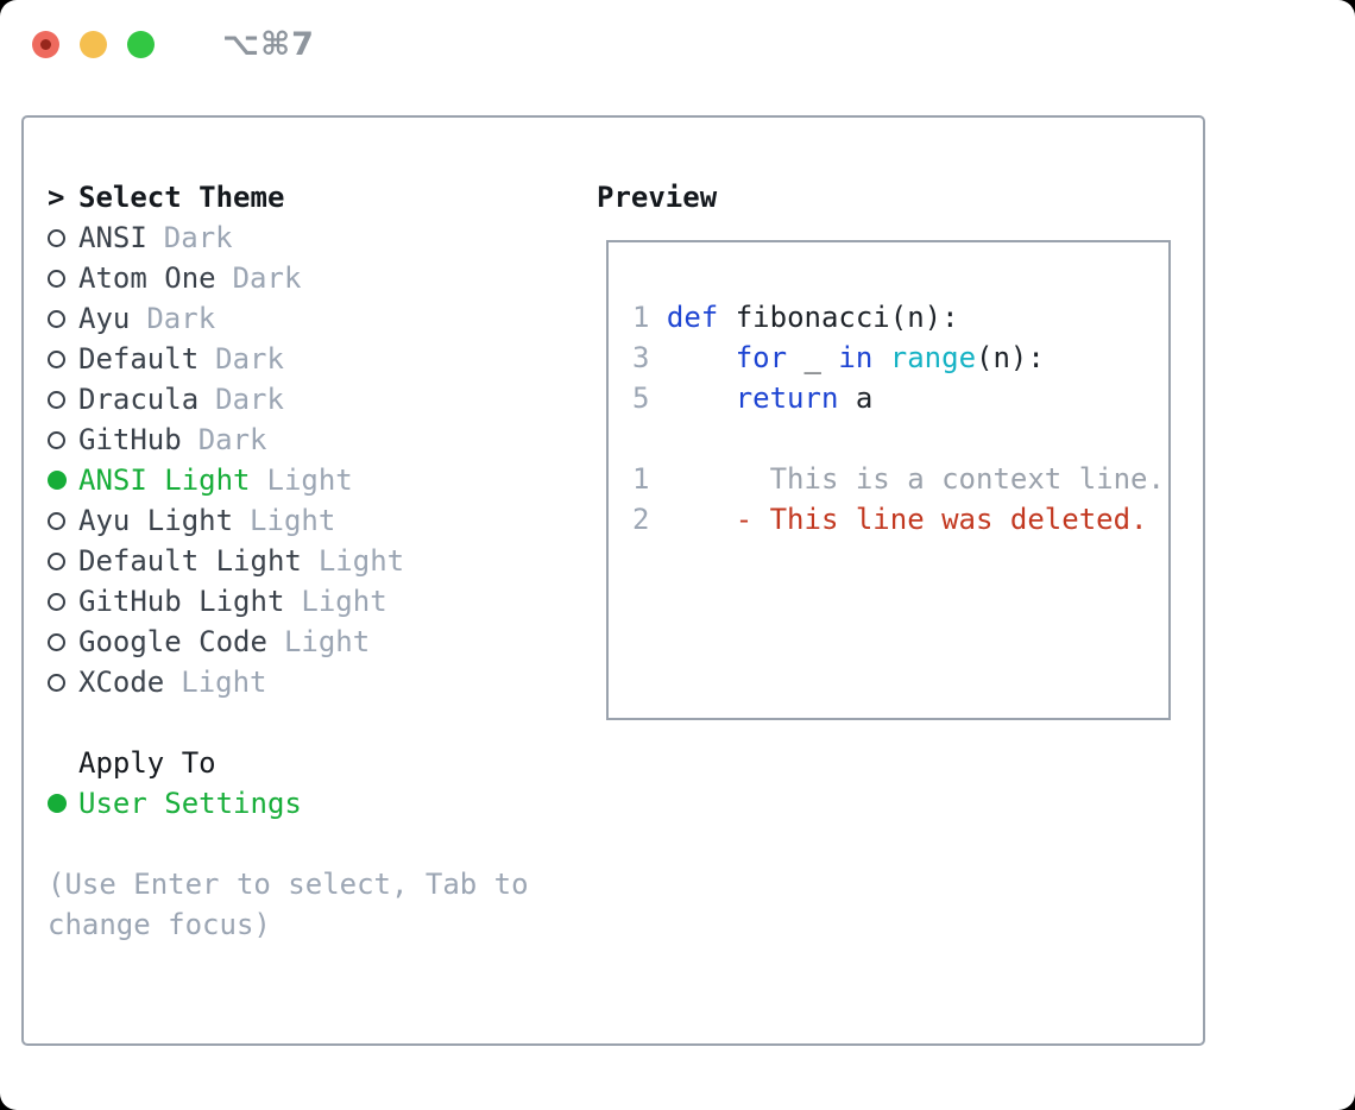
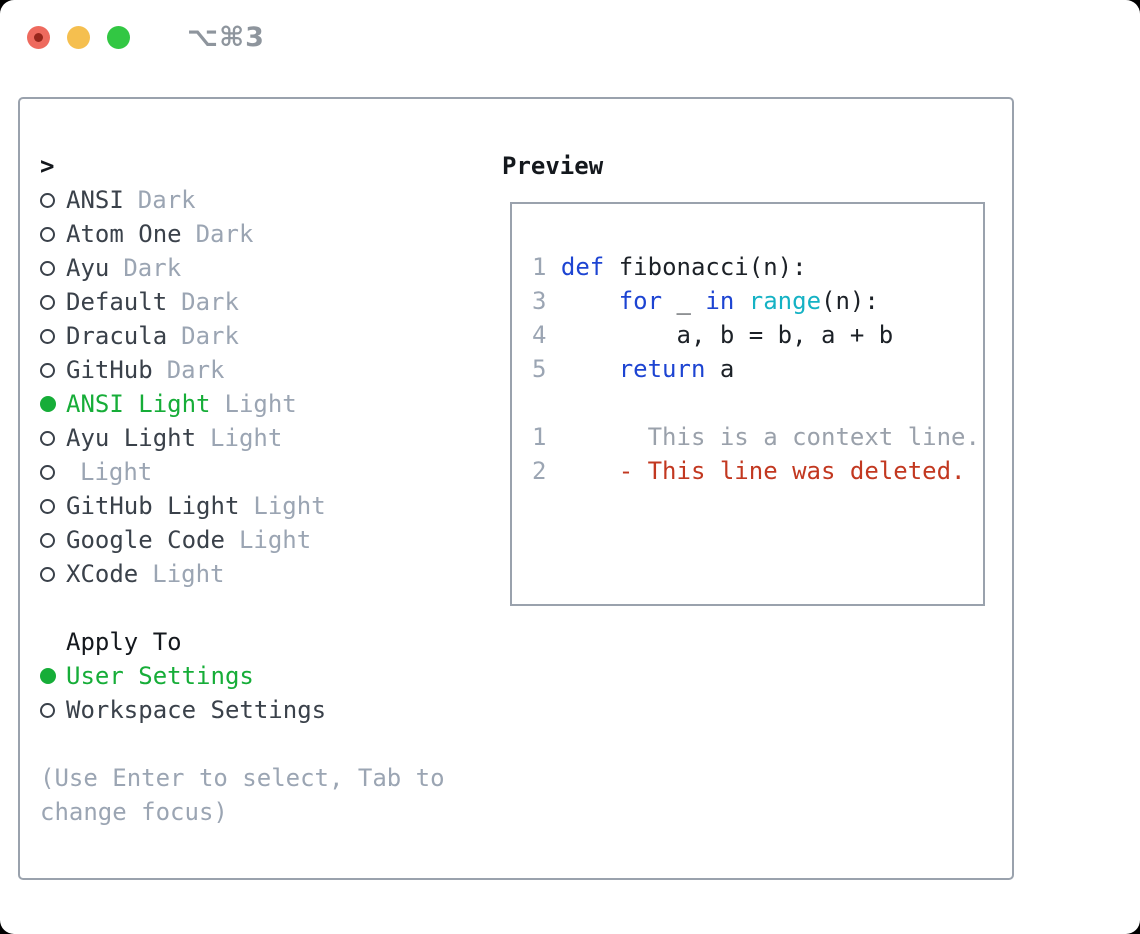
- ⌥⌘7
+ ⌥⌘3
  >
- Select Theme
  ANSI
  Dark
  Atom One
  Dark
  Ayu
  Dark
  Default
  Dark
  Dracula
  Dark
  GitHub
  Dark
  ANSI Light
  Light
  Ayu Light
  Light
- Default Light
  Light
  GitHub Light
  Light
  Google Code
  Light
  XCode
  Light
  Apply To
  User Settings
+ Workspace Settings
  (Use Enter to select, Tab to change focus)
  Preview
  1 def fibonacci(n):
  3 for _ in range(n):
+ 4 a, b = b, a + b
  5 return a
  1 This is a context line.
  2 - This line was deleted.
